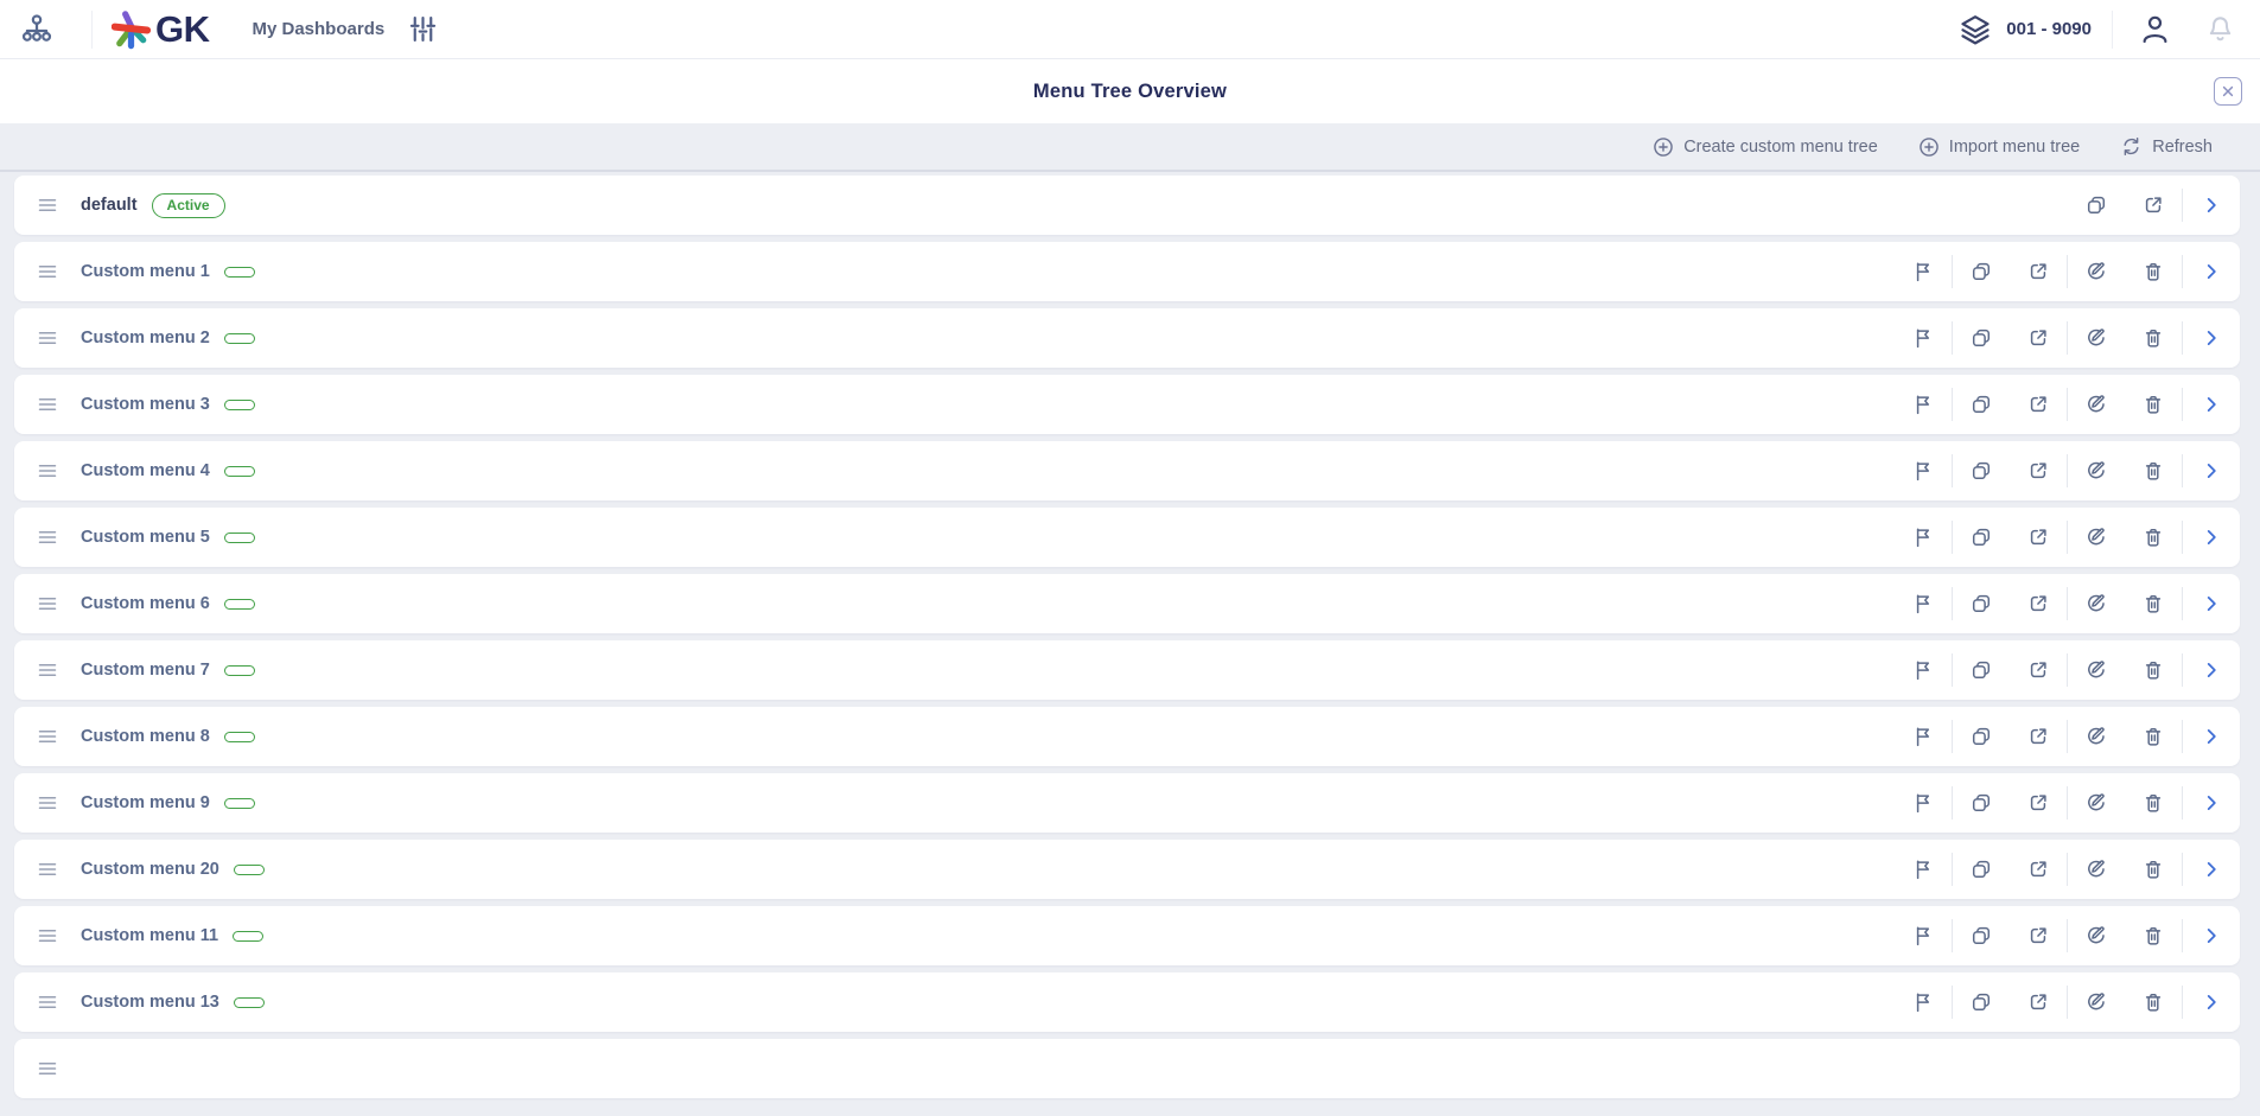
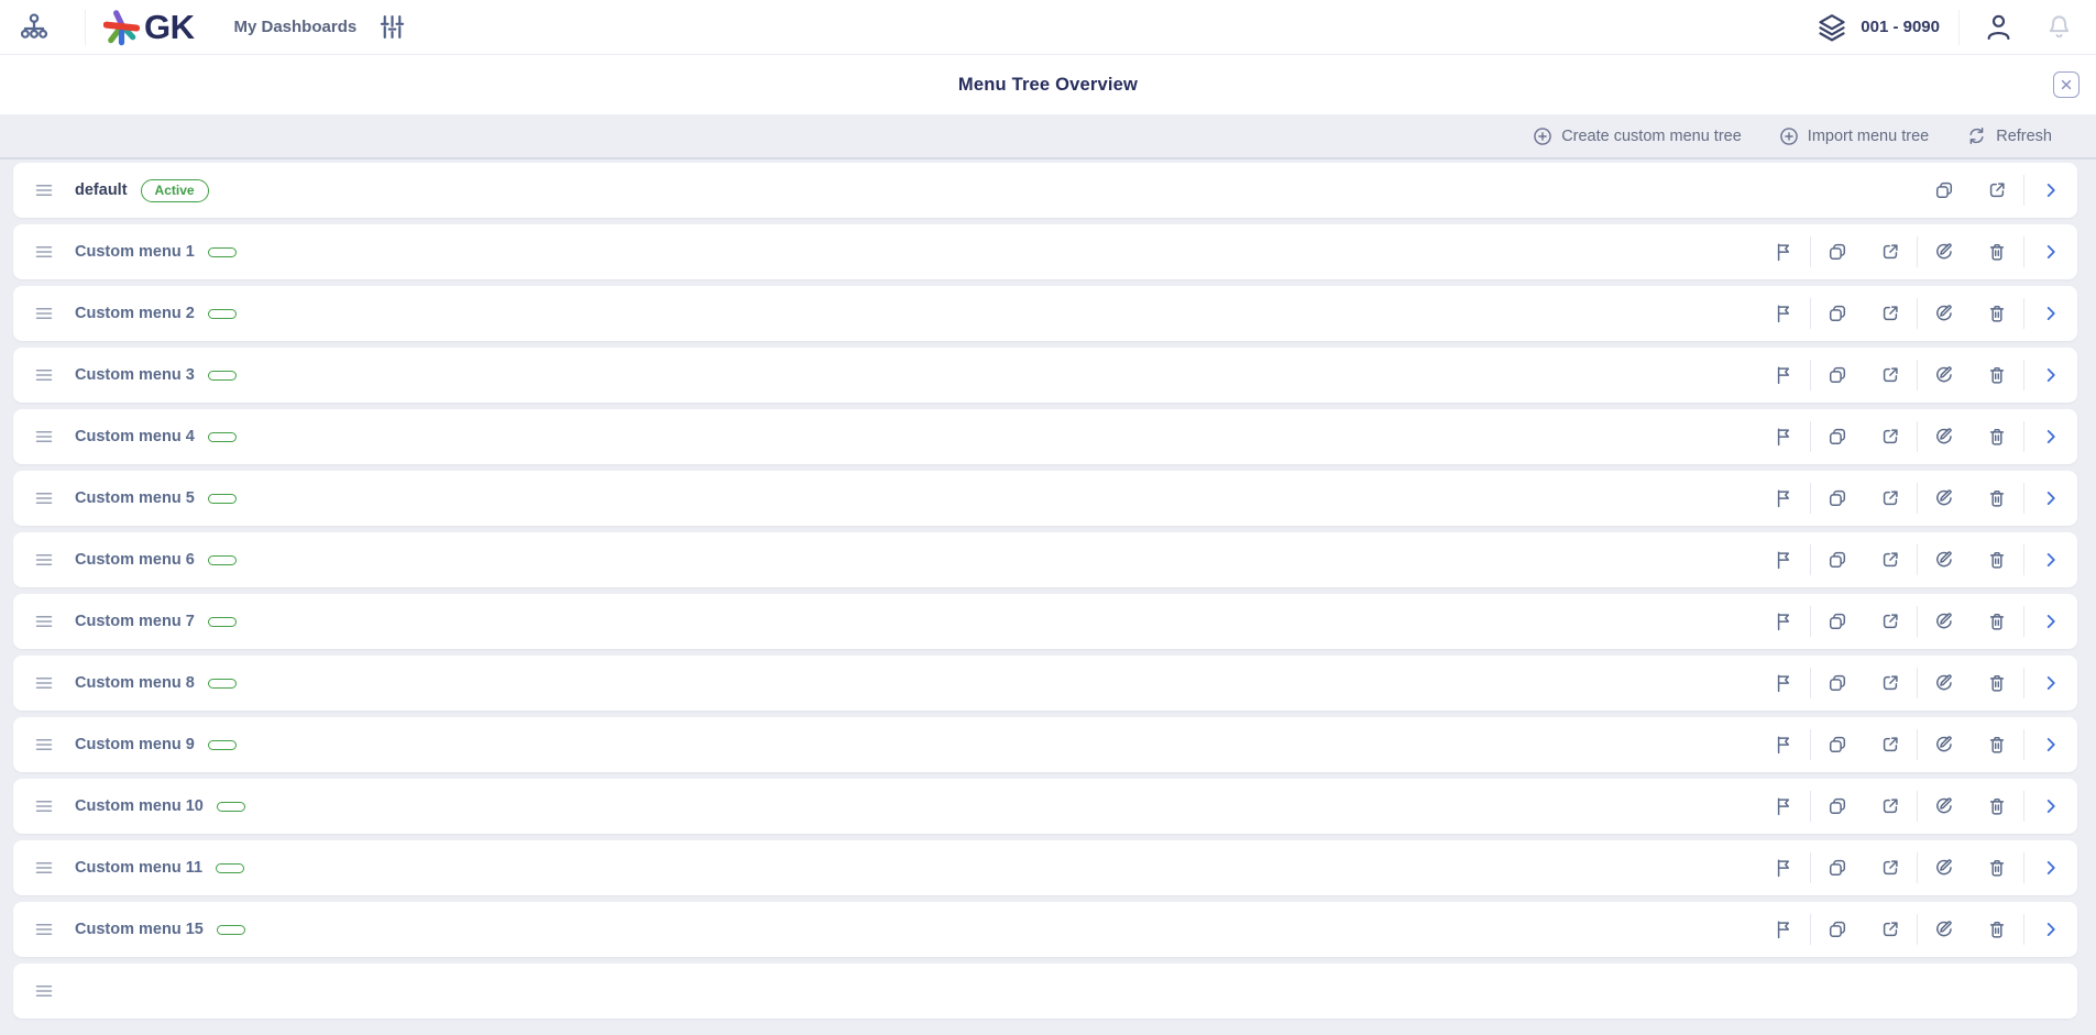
  GK
  My Dashboards
  001 - 9090
  Menu Tree Overview
  Create custom menu tree
  Import menu tree
  Refresh
  default
  Active
  Custom menu 1
  Custom menu 2
  Custom menu 3
  Custom menu 4
  Custom menu 5
  Custom menu 6
  Custom menu 7
  Custom menu 8
  Custom menu 9
- Custom menu 20
+ Custom menu 10
  Custom menu 11
- Custom menu 13
+ Custom menu 15
